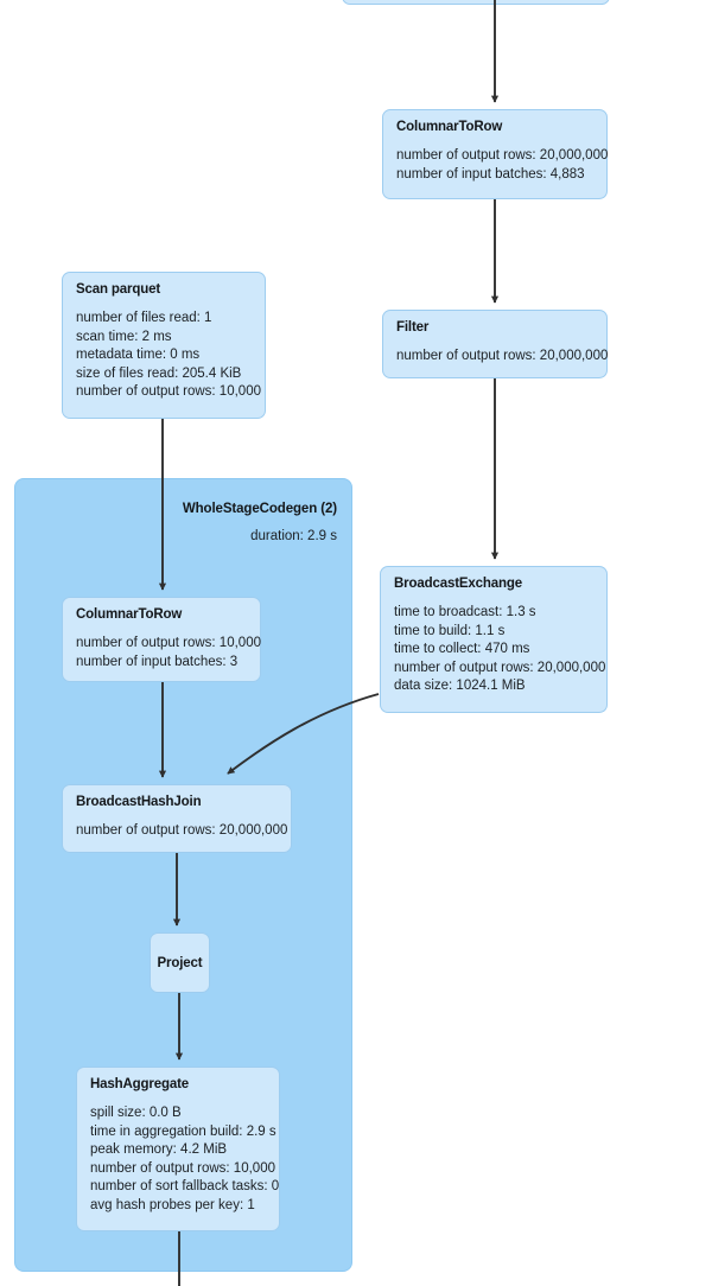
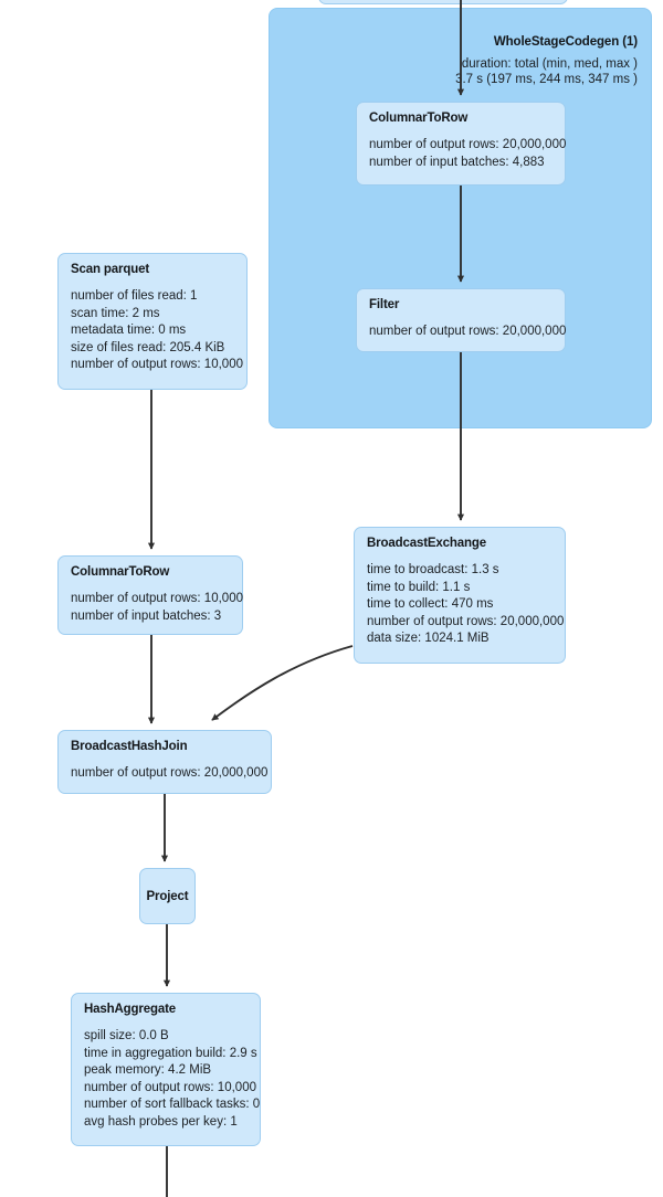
+ WholeStageCodegen (1)
+ duration: total (min, med, max )
+ 3.7 s (197 ms, 244 ms, 347 ms )
  ColumnarToRow
  number of output rows: 20,000,0
  number of input batches: 4,883
  Filter
  number of output rows: 20,000,0
  Scan parquet
  number of files read: 1
  scan time: 2 ms
  metadata time: 0 ms
  size of files read: 205.4 KiB
  number of output rows: 10,00
- WholeStageCodegen (2)
- duration: 2.9 s
  ColumnarToRow
  number of output rows: 10,0
  number of input batches: 3
  BroadcastExchange
  time to broadcast: 1.3 s
  time to build: 1.1 s
  time to collect: 470 ms
  number of output rows: 20,000,00
  data size: 1024.1 MiB
  BroadcastHashJoin
  number of output rows: 20,000,00
  Project
  HashAggregate
  spill size: 0.0 B
  time in aggregation build: 2.9
  peak memory: 4.2 MiB
  number of output rows: 10,00
  number of sort fallback tasks:
  avg hash probes per key: 1
